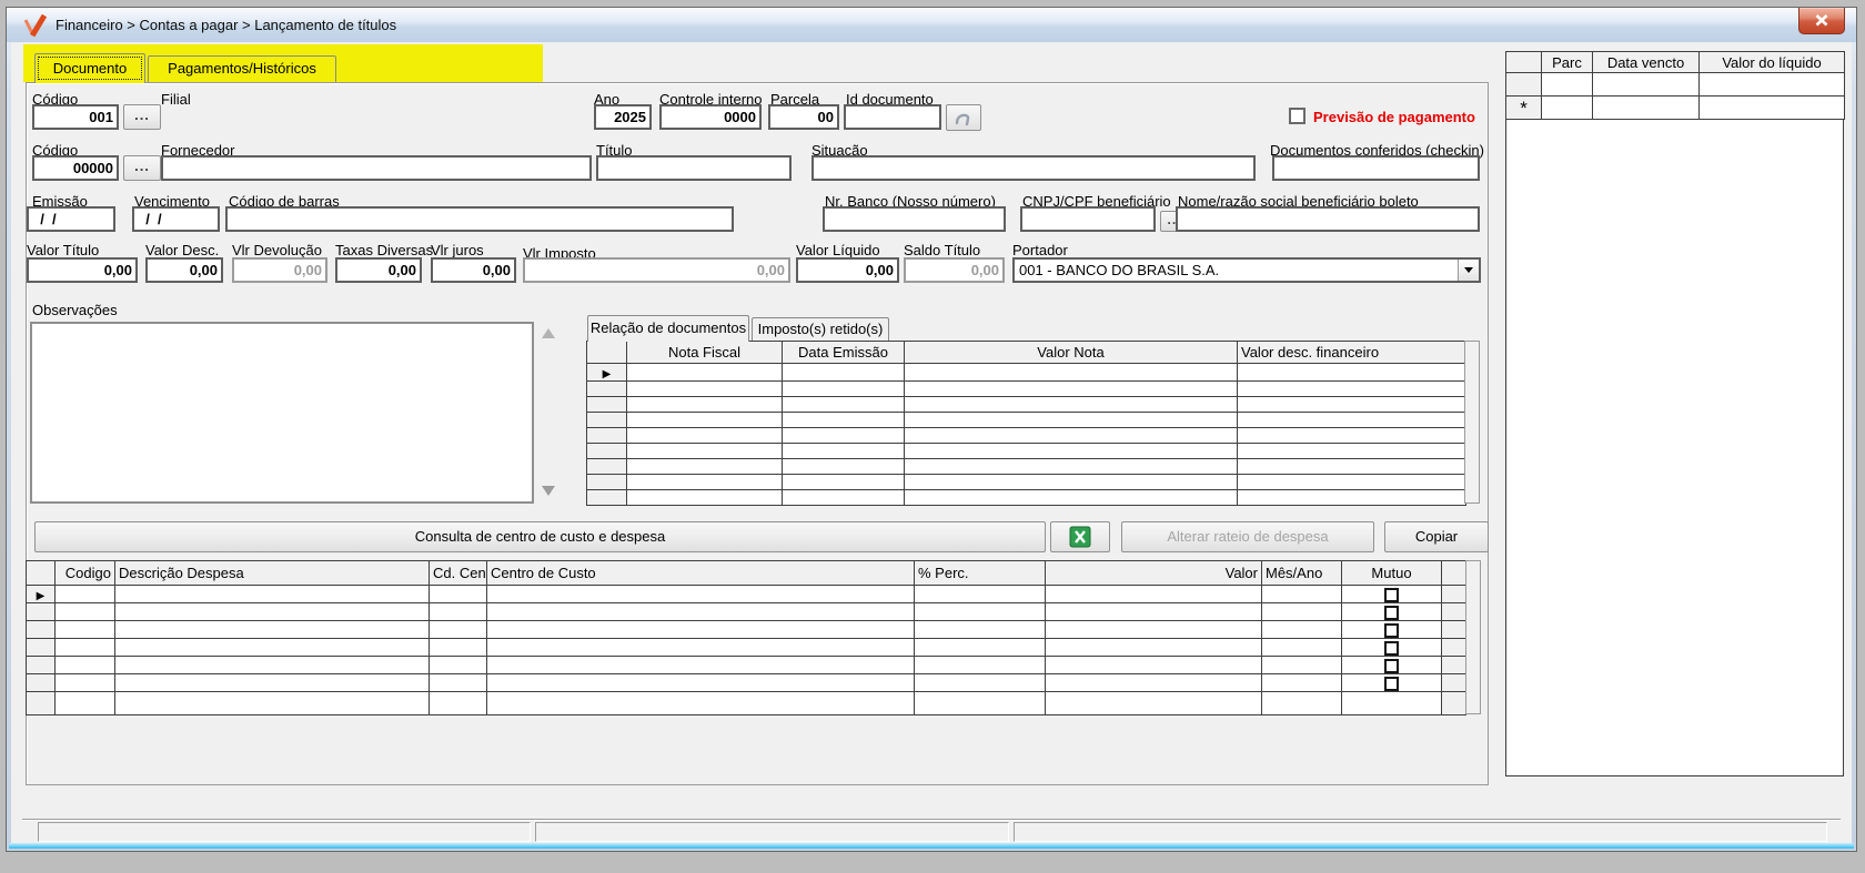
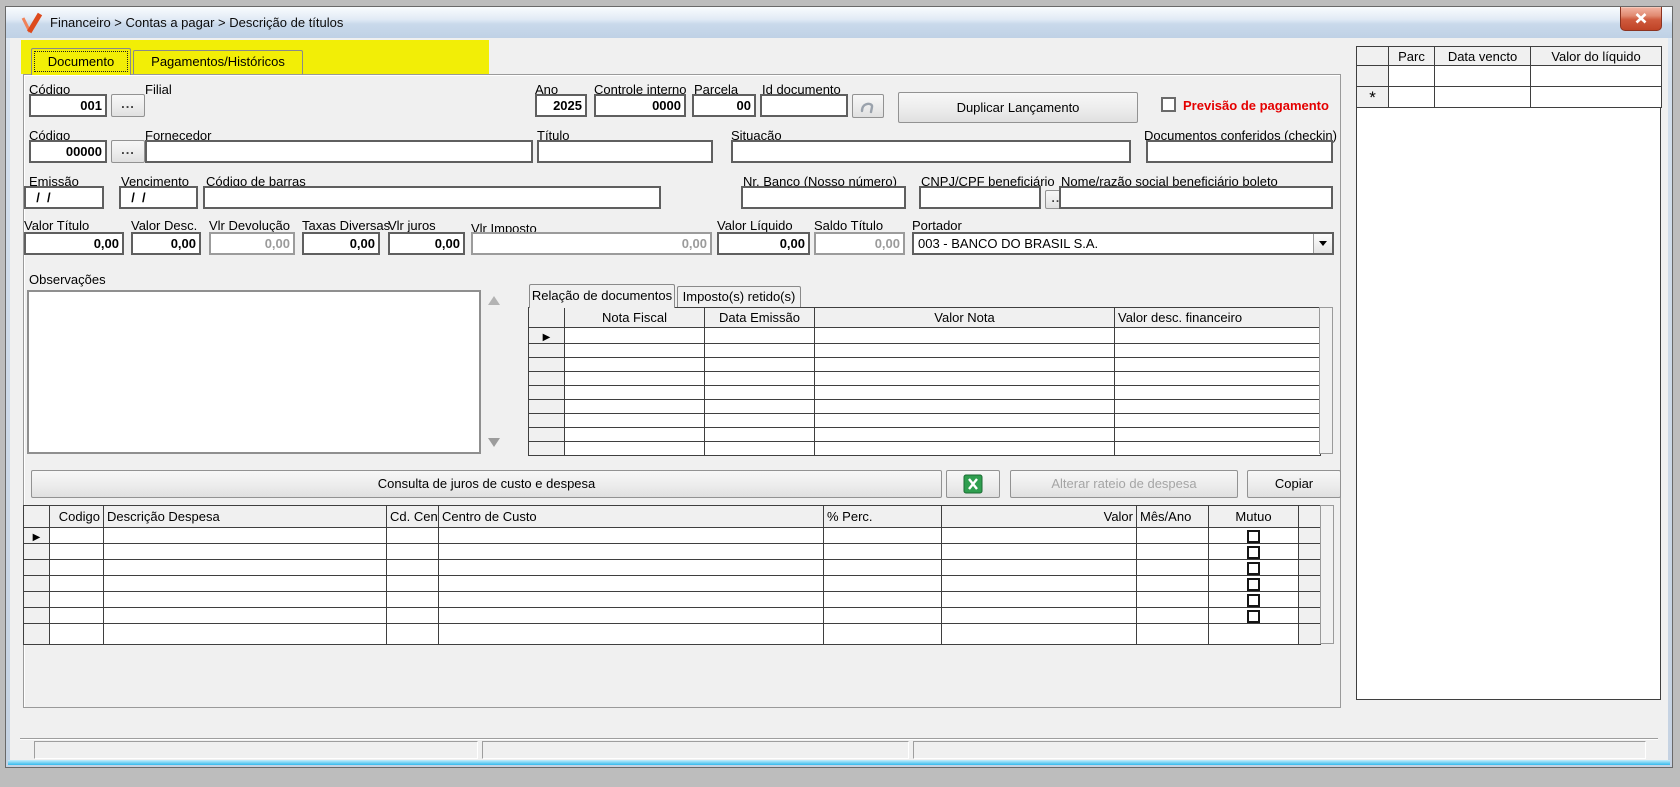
- Financeiro > Contas a pagar > Lançamento de títulos
+ Financeiro > Contas a pagar > Descrição de títulos
  Documento
  Pagamentos/Históricos
  Código
  001
  ...
  Filial
  Ano
  2025
  Controle interno
  0000
  Parcela
  00
  Id documento
+ Duplicar Lançamento
  Previsão de pagamento
  Código
  00000
  ...
  Fornecedor
  Título
  Situação
  Documentos conferidos (checkin)
  Emissão
  / /
  Vencimento
  / /
  Código de barras
  Nr. Banco (Nosso número)
  CNPJ/CPF beneficiário
  Nome/razão social beneficiário boleto
  Valor Título
  0,00
  Valor Desc.
  0,00
  Vlr Devolução
  0,00
  Taxas Diversas
  0,00
  Vlr juros
  0,00
  Vlr Imposto
  0,00
  Valor Líquido
  0,00
  Saldo Título
  0,00
  Portador
- 001 - BANCO DO BRASIL S.A.
+ 003 - BANCO DO BRASIL S.A.
  Observações
  Relação de documentos
  Imposto(s) retido(s)
  	Nota Fiscal	Data Emissão	Valor Nota	Valor desc. financeiro
  ▶
- Consulta de centro de custo e despesa
+ Consulta de juros de custo e despesa
  Alterar rateio de despesa
  Copiar
  	Codigo	Descrição Despesa	Cd. Cen	Centro de Custo	% Perc.	Valor	Mês/Ano	Mutuo
  ▶
  	Parc	Data vencto	Valor do líquido
  *
